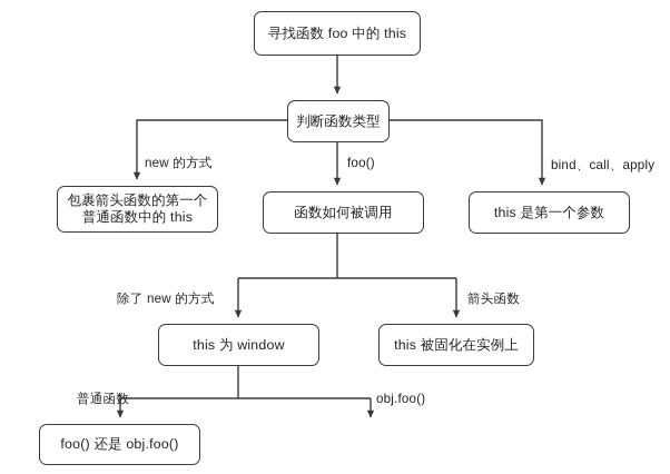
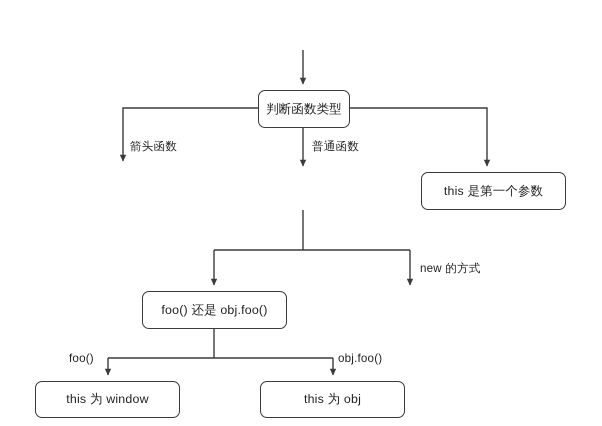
- 寻找函数 foo 中的 this
  判断函数类型
- 包裹箭头函数的第一个
- 普通函数中的 this
- 函数如何被调用
  this 是第一个参数
- this 为 window
+ foo() 还是 obj.foo()
- this 被固化在实例上
- foo() 还是 obj.foo()
+ this 为 window
+ this 为 obj
- new 的方式
+ 箭头函数
- foo()
+ 普通函数
- bind、call、apply
- 除了 new 的方式
- 箭头函数
+ new 的方式
- 普通函数
+ foo()
  obj.foo()
